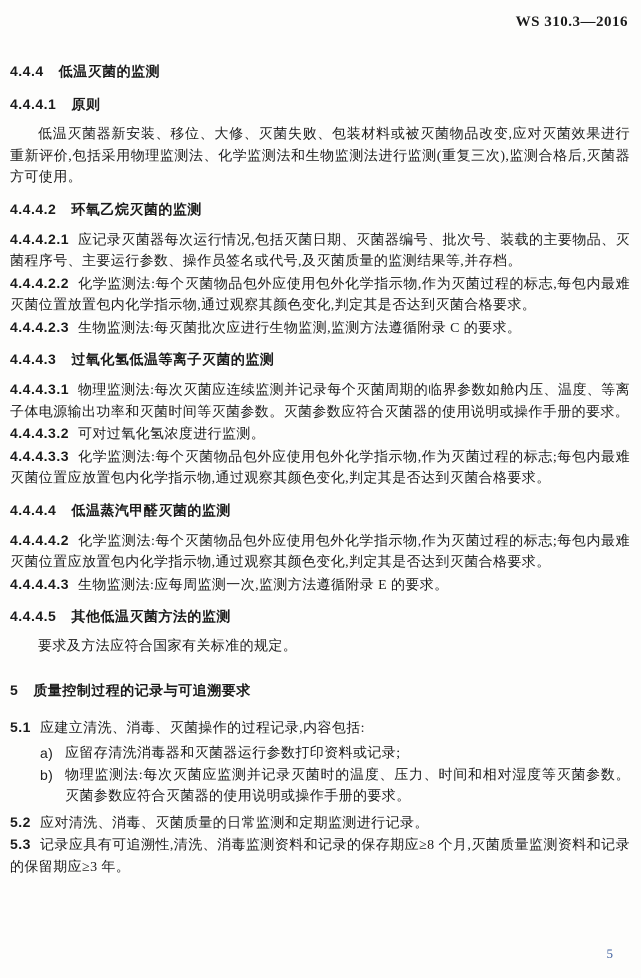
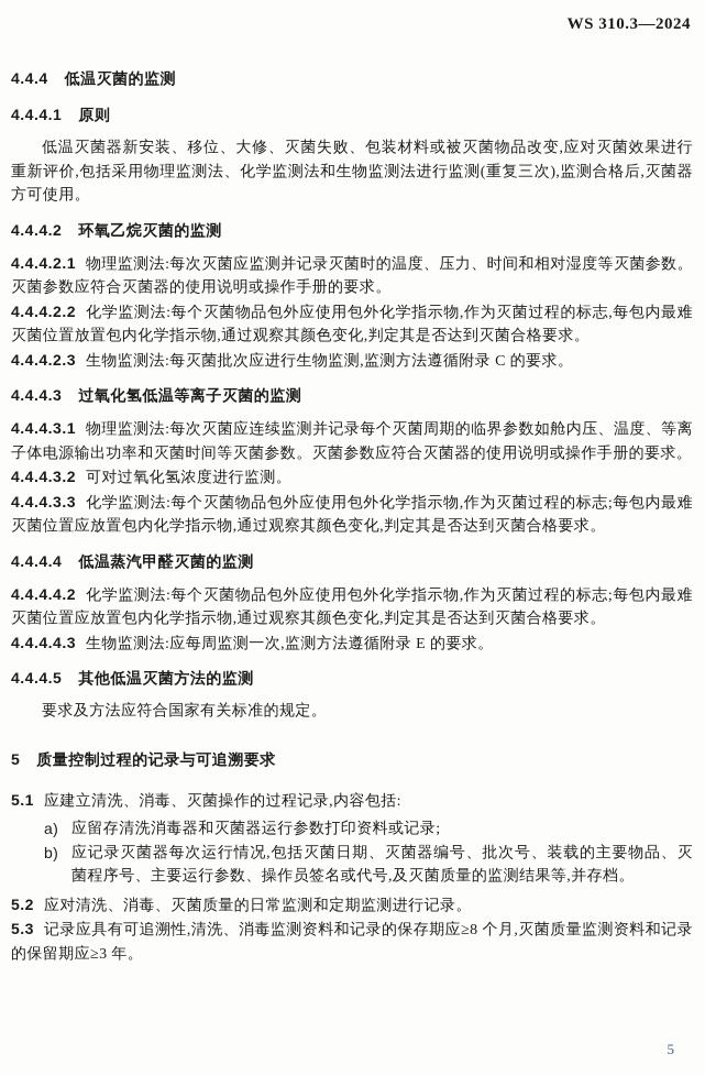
- WS 310.3—2016
+ WS 310.3—2024
  4.4.4 低温灭菌的监测
  4.4.4.1 原则
  低温灭菌器新安装、移位、大修、灭菌失败、包装材料或被灭菌物品改变,应对灭菌效果进行重新评价,包括采用物理监测法、化学监测法和生物监测法进行监测(重复三次),监测合格后,灭菌器方可使用。
  4.4.4.2 环氧乙烷灭菌的监测
- 4.4.4.2.1 应记录灭菌器每次运行情况,包括灭菌日期、灭菌器编号、批次号、装载的主要物品、灭菌程序号、主要运行参数、操作员签名或代号,及灭菌质量的监测结果等,并存档。
+ 4.4.4.2.1 物理监测法:每次灭菌应监测并记录灭菌时的温度、压力、时间和相对湿度等灭菌参数。灭菌参数应符合灭菌器的使用说明或操作手册的要求。
  4.4.4.2.2 化学监测法:每个灭菌物品包外应使用包外化学指示物,作为灭菌过程的标志,每包内最难灭菌位置放置包内化学指示物,通过观察其颜色变化,判定其是否达到灭菌合格要求。
  4.4.4.2.3 生物监测法:每灭菌批次应进行生物监测,监测方法遵循附录 C 的要求。
  4.4.4.3 过氧化氢低温等离子灭菌的监测
  4.4.4.3.1 物理监测法:每次灭菌应连续监测并记录每个灭菌周期的临界参数如舱内压、温度、等离子体电源输出功率和灭菌时间等灭菌参数。灭菌参数应符合灭菌器的使用说明或操作手册的要求。
  4.4.4.3.2 可对过氧化氢浓度进行监测。
  4.4.4.3.3 化学监测法:每个灭菌物品包外应使用包外化学指示物,作为灭菌过程的标志;每包内最难灭菌位置应放置包内化学指示物,通过观察其颜色变化,判定其是否达到灭菌合格要求。
  4.4.4.4 低温蒸汽甲醛灭菌的监测
  4.4.4.4.2 化学监测法:每个灭菌物品包外应使用包外化学指示物,作为灭菌过程的标志;每包内最难灭菌位置应放置包内化学指示物,通过观察其颜色变化,判定其是否达到灭菌合格要求。
  4.4.4.4.3 生物监测法:应每周监测一次,监测方法遵循附录 E 的要求。
  4.4.4.5 其他低温灭菌方法的监测
  要求及方法应符合国家有关标准的规定。
  5 质量控制过程的记录与可追溯要求
  5.1 应建立清洗、消毒、灭菌操作的过程记录,内容包括:
  a)
  应留存清洗消毒器和灭菌器运行参数打印资料或记录;
  b)
- 物理监测法:每次灭菌应监测并记录灭菌时的温度、压力、时间和相对湿度等灭菌参数。灭菌参数应符合灭菌器的使用说明或操作手册的要求。
+ 应记录灭菌器每次运行情况,包括灭菌日期、灭菌器编号、批次号、装载的主要物品、灭菌程序号、主要运行参数、操作员签名或代号,及灭菌质量的监测结果等,并存档。
  5.2 应对清洗、消毒、灭菌质量的日常监测和定期监测进行记录。
  5.3 记录应具有可追溯性,清洗、消毒监测资料和记录的保存期应≥8 个月,灭菌质量监测资料和记录的保留期应≥3 年。
  5
